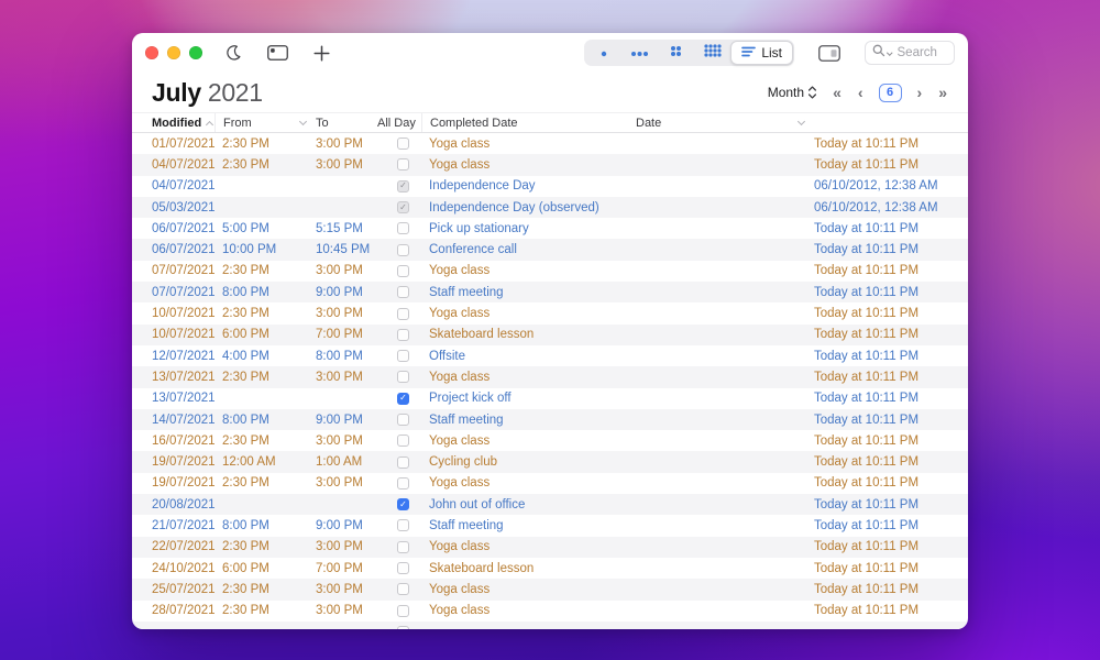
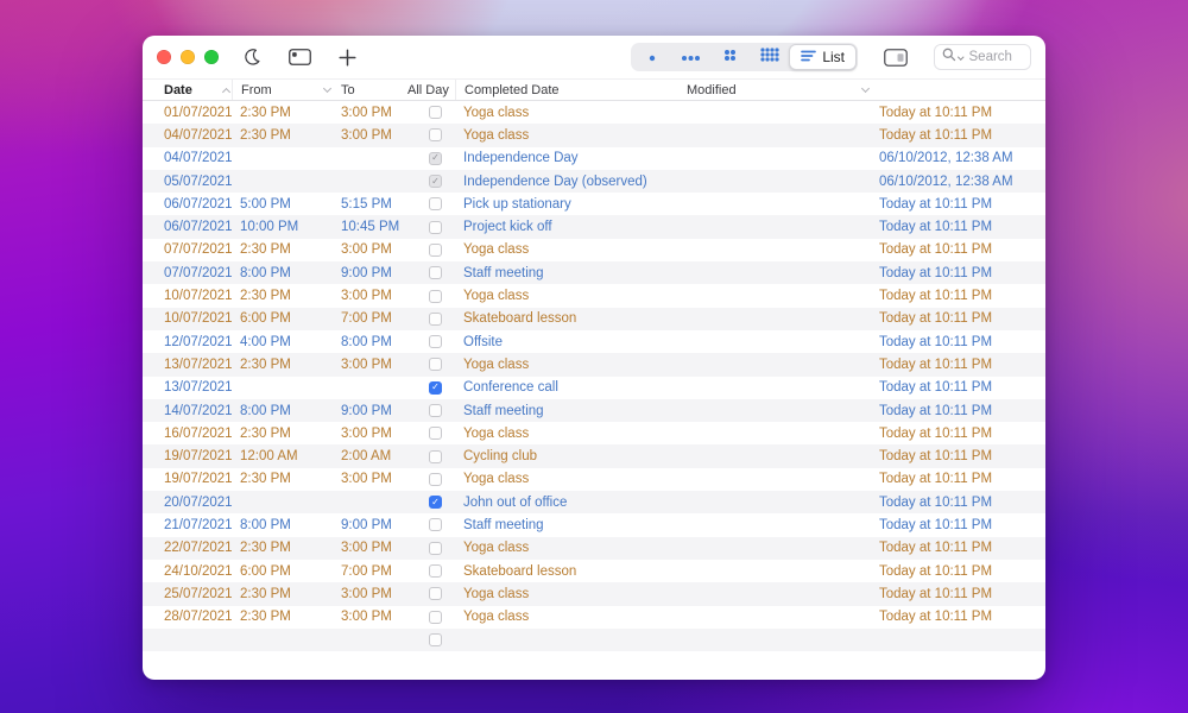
  List
  Search
- July
- 2021
- Month
- «
- ‹
- 6
- ›
- »
- Modified
+ Date
  From
  To
  All Day
  Completed Date
- Date
+ Modified
  01/07/2021
  2:30 PM
  3:00 PM
  Yoga class
  Today at 10:11 PM
  04/07/2021
  2:30 PM
  3:00 PM
  Yoga class
  Today at 10:11 PM
  04/07/2021
  ✓
  Independence Day
  06/10/2012, 12:38 AM
- 05/03/2021
+ 05/07/2021
  ✓
  Independence Day (observed)
  06/10/2012, 12:38 AM
  06/07/2021
  5:00 PM
  5:15 PM
  Pick up stationary
  Today at 10:11 PM
  06/07/2021
  10:00 PM
  10:45 PM
- Conference call
+ Project kick off
  Today at 10:11 PM
  07/07/2021
  2:30 PM
  3:00 PM
  Yoga class
  Today at 10:11 PM
  07/07/2021
  8:00 PM
  9:00 PM
  Staff meeting
  Today at 10:11 PM
  10/07/2021
  2:30 PM
  3:00 PM
  Yoga class
  Today at 10:11 PM
  10/07/2021
  6:00 PM
  7:00 PM
  Skateboard lesson
  Today at 10:11 PM
  12/07/2021
  4:00 PM
  8:00 PM
  Offsite
  Today at 10:11 PM
  13/07/2021
  2:30 PM
  3:00 PM
  Yoga class
  Today at 10:11 PM
  13/07/2021
  ✓
- Project kick off
+ Conference call
  Today at 10:11 PM
  14/07/2021
  8:00 PM
  9:00 PM
  Staff meeting
  Today at 10:11 PM
  16/07/2021
  2:30 PM
  3:00 PM
  Yoga class
  Today at 10:11 PM
  19/07/2021
  12:00 AM
- 1:00 AM
+ 2:00 AM
  Cycling club
  Today at 10:11 PM
  19/07/2021
  2:30 PM
  3:00 PM
  Yoga class
  Today at 10:11 PM
- 20/08/2021
+ 20/07/2021
  ✓
  John out of office
  Today at 10:11 PM
  21/07/2021
  8:00 PM
  9:00 PM
  Staff meeting
  Today at 10:11 PM
  22/07/2021
  2:30 PM
  3:00 PM
  Yoga class
  Today at 10:11 PM
  24/10/2021
  6:00 PM
  7:00 PM
  Skateboard lesson
  Today at 10:11 PM
  25/07/2021
  2:30 PM
  3:00 PM
  Yoga class
  Today at 10:11 PM
  28/07/2021
  2:30 PM
  3:00 PM
  Yoga class
  Today at 10:11 PM
